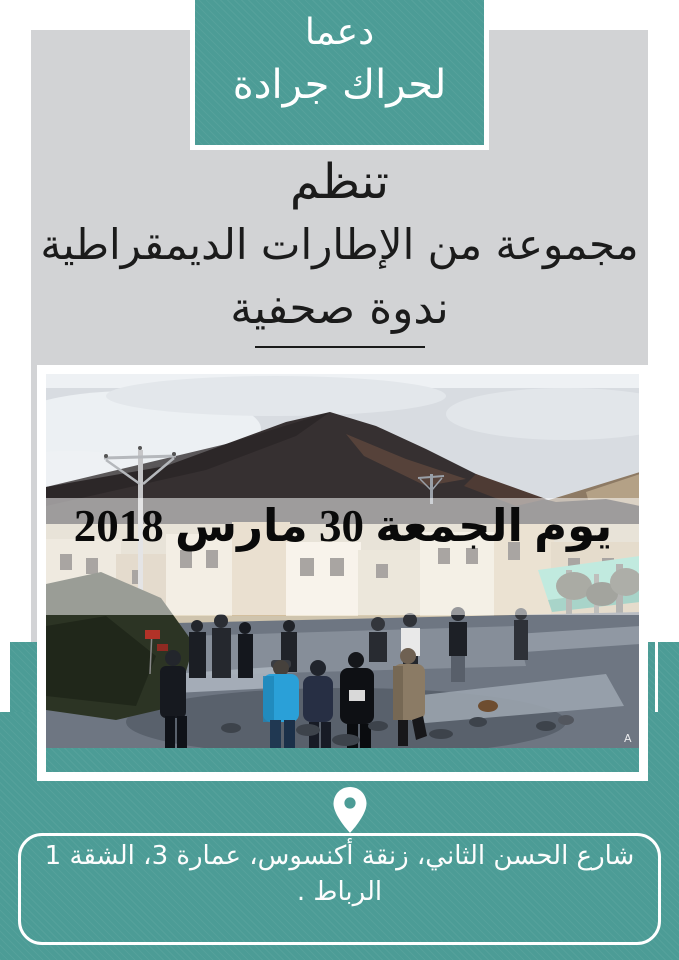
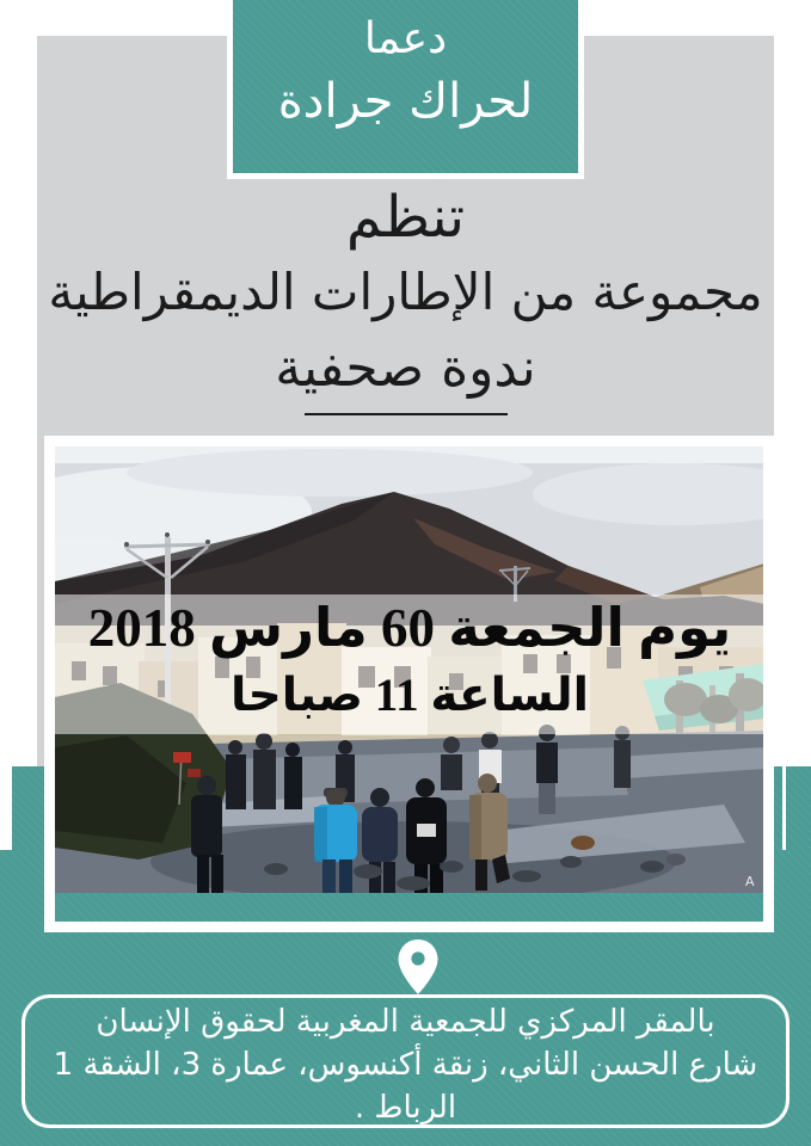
  دعما
  لحراك جرادة
  تنظم
  مجموعة من الإطارات الديمقراطية
  ندوة صحفية
  A
- يوم الجمعة 30 مارس 2018
+ يوم الجمعة 60 مارس 2018
+ الساعة 11 صباحا
+ بالمقر المركزي للجمعية المغربية لحقوق الإنسان
  شارع الحسن الثاني، زنقة أكنسوس، عمارة 3، الشقة 1
  الرباط .
